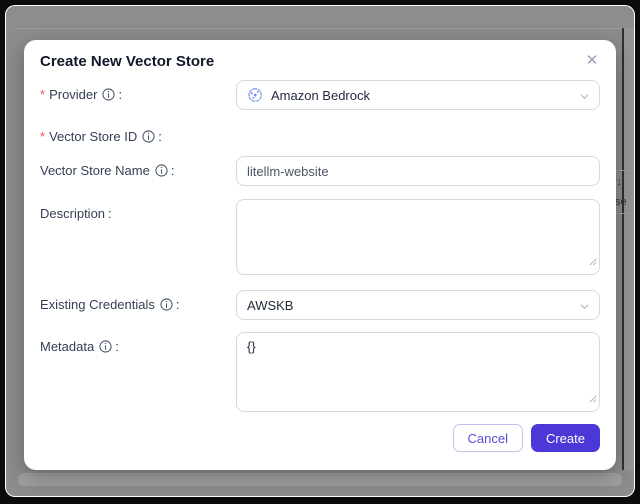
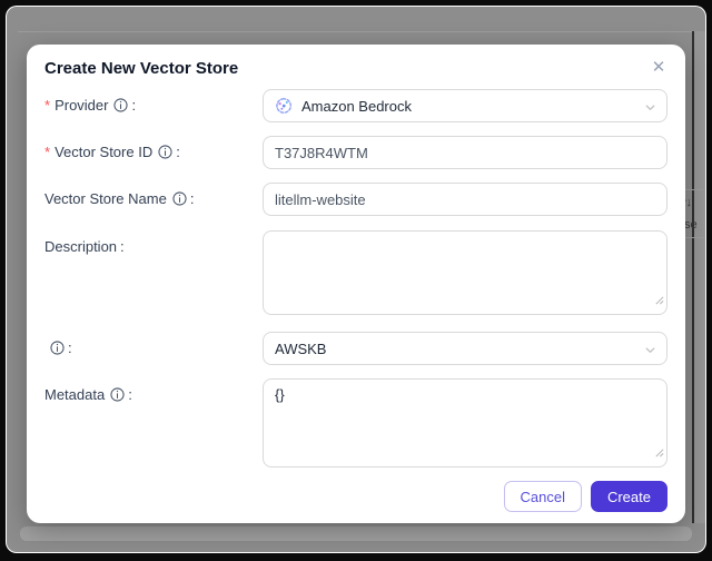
  se
  Create New Vector Store
  ✕
  *
  Provider
  :
  Amazon Bedrock
  *
  Vector Store ID
  :
+ T37J8R4WTM
  Vector Store Name
  :
  litellm-website
  Description
  :
- Existing Credentials
  :
  AWSKB
  Metadata
  :
  {}
  Cancel
  Create
